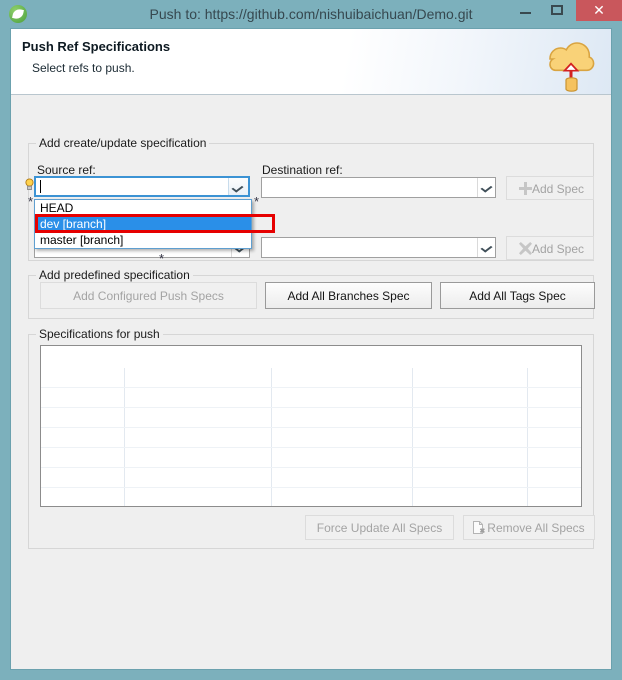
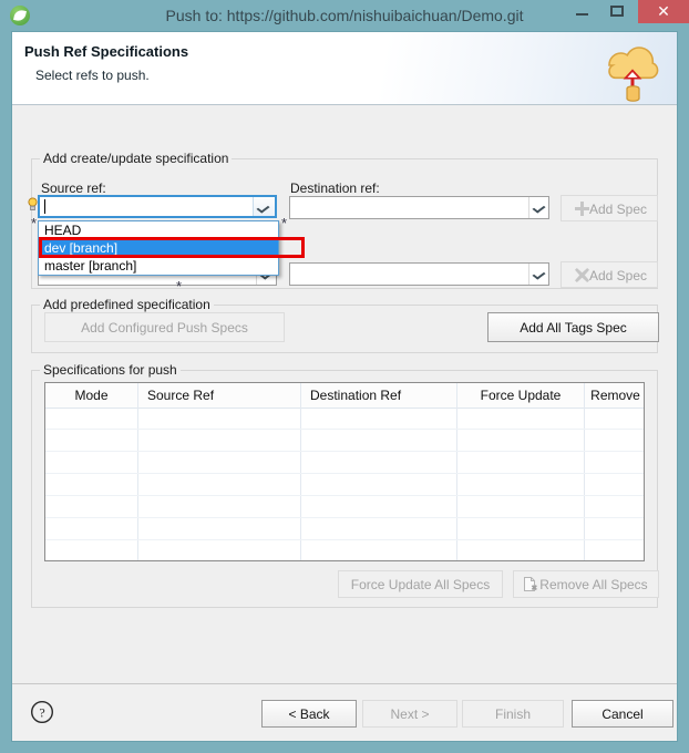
  Push to: https://github.com/nishuibaichuan/Demo.git
  ✕
  Push Ref Specifications
  Select refs to push.
  Add create/update specification
  Source ref:
  *
  Destination ref:
  *
  Add Spec
  *
  Add Spec
  HEAD
  dev [branch]
  master [branch]
  Add predefined specification
  Add Configured Push Specs
- Add All Branches Spec
  Add All Tags Spec
  Specifications for push
+ Mode
+ Source Ref
+ Destination Ref
+ Force Update
+ Remove
  Force Update All Specs
  Remove All Specs
+ ?
+ < Back
+ Next >
+ Finish
+ Cancel
